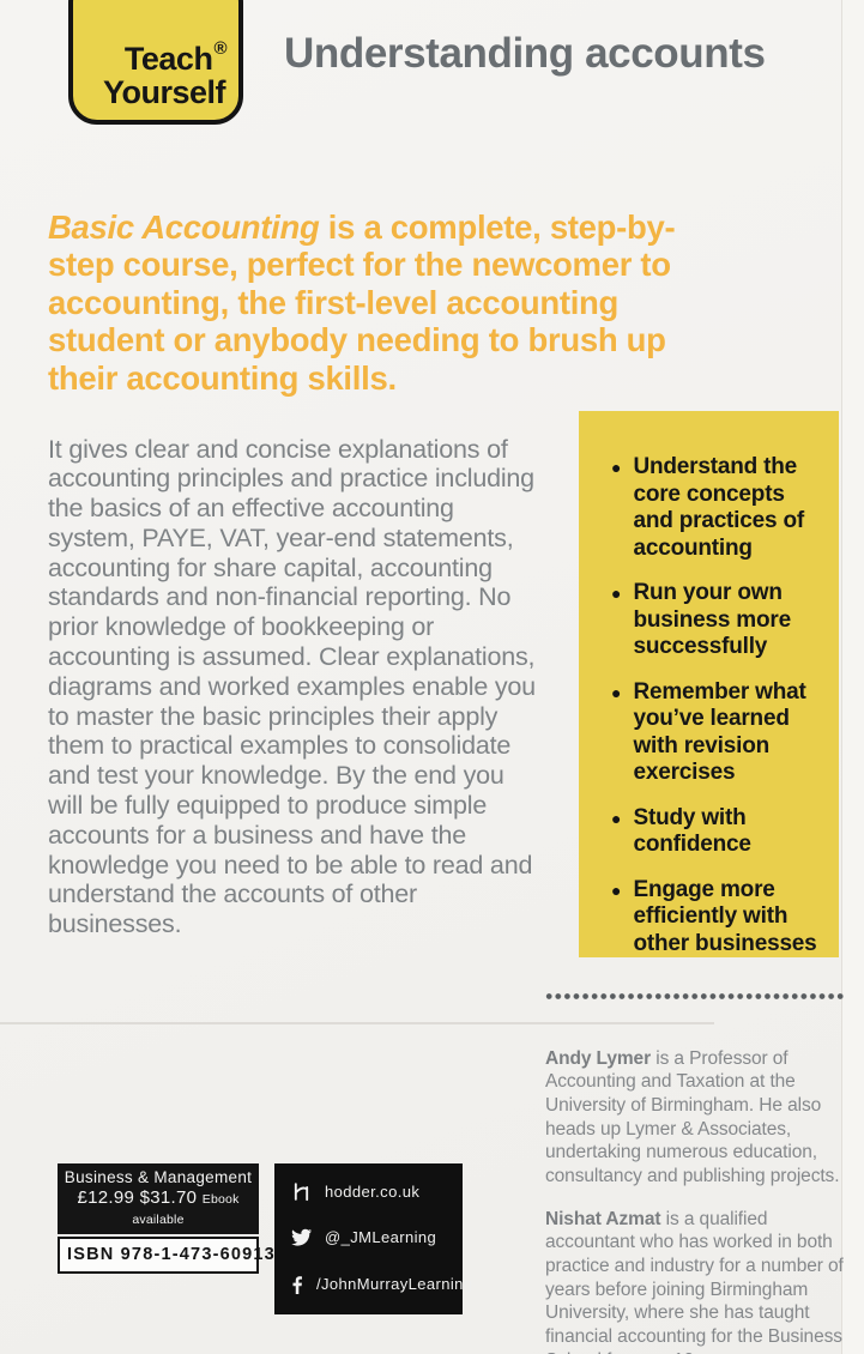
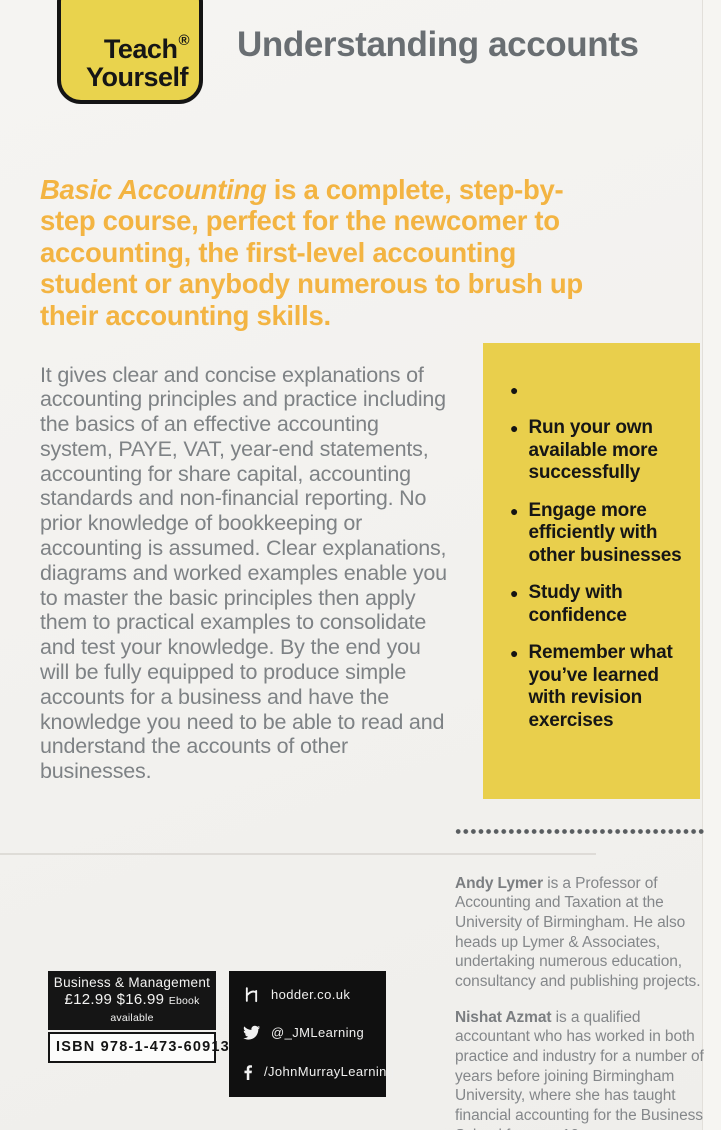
  Teach®
  Yourself
  Understanding accounts
- Basic Accounting is a complete, step-by-step course, perfect for the newcomer to accounting, the first-level accounting student or anybody needing to brush up their accounting skills.
+ Basic Accounting is a complete, step-by-step course, perfect for the newcomer to accounting, the first-level accounting student or anybody numerous to brush up their accounting skills.
- It gives clear and concise explanations of accounting principles and practice including the basics of an effective accounting system, PAYE, VAT, year-end statements, accounting for share capital, accounting standards and non-financial reporting. No prior knowledge of bookkeeping or accounting is assumed. Clear explanations, diagrams and worked examples enable you to master the basic principles their apply them to practical examples to consolidate and test your knowledge. By the end you will be fully equipped to produce simple accounts for a business and have the knowledge you need to be able to read and understand the accounts of other businesses.
+ It gives clear and concise explanations of accounting principles and practice including the basics of an effective accounting system, PAYE, VAT, year-end statements, accounting for share capital, accounting standards and non-financial reporting. No prior knowledge of bookkeeping or accounting is assumed. Clear explanations, diagrams and worked examples enable you to master the basic principles then apply them to practical examples to consolidate and test your knowledge. By the end you will be fully equipped to produce simple accounts for a business and have the knowledge you need to be able to read and understand the accounts of other businesses.
  ●
- Understand the core concepts and practices of accounting
  ●
- Run your own business more successfully
+ Run your own available more successfully
  ●
- Remember what you’ve learned with revision exercises
+ Engage more efficiently with other businesses
  ●
  Study with confidence
  ●
- Engage more efficiently with other businesses
+ Remember what you’ve learned with revision exercises
  Andy Lymer is a Professor of Accounting and Taxation at the University of Birmingham. He also heads up Lymer & Associates, undertaking numerous education, consultancy and publishing projects.
  Nishat Azmat is a qualified accountant who has worked in both practice and industry for a number of years before joining Birmingham University, where she has taught financial accounting for the Business
  Business & Management
- £12.99 $31.70 Ebook available
+ £12.99 $16.99 Ebook available
  ISBN 978-1-473-60913
  hodder.co.uk
  @_JMLearning
  /JohnMurrayLearning
